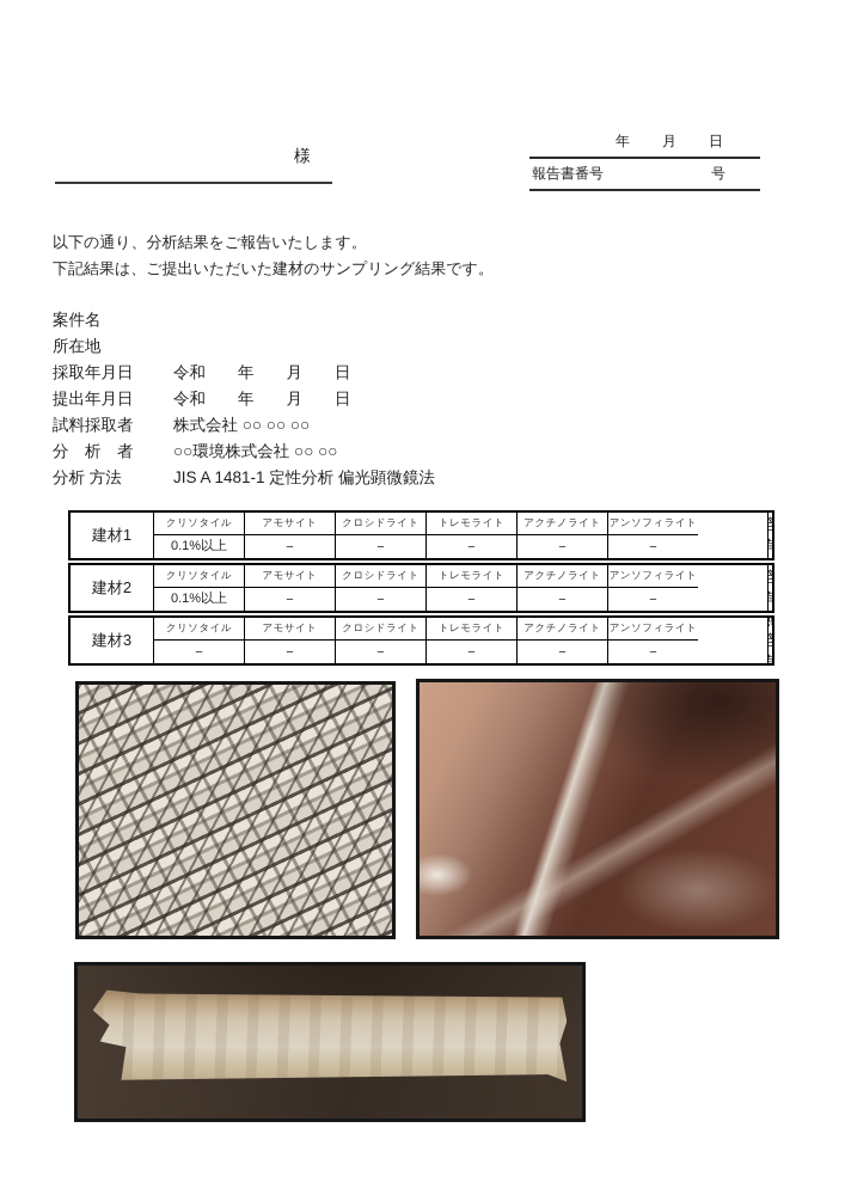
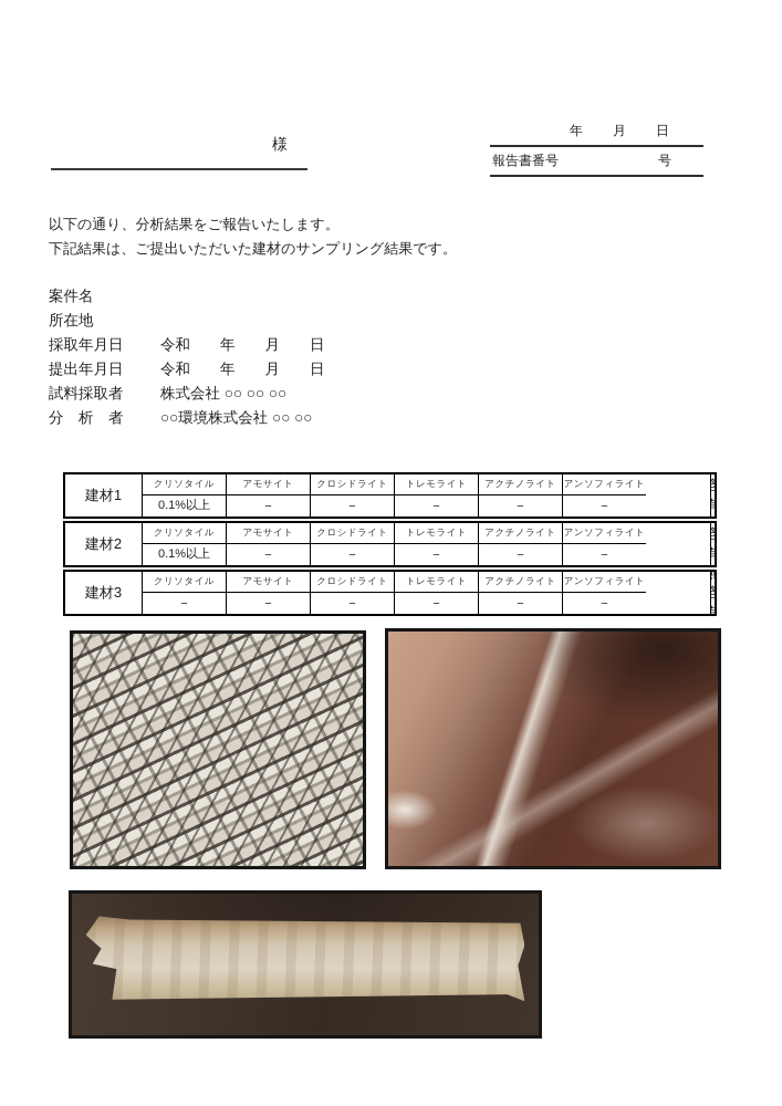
  様
  年 月 日
  報告書番号
  号
  以下の通り、分析結果をご報告いたします。
  下記結果は、ご提出いただいた建材のサンプリング結果です。
  案件名
  所在地
  採取年月日
  令和 年 月 日
  提出年月日
  令和 年 月 日
  試料採取者
  株式会社 ○○ ○○ ○○
  分 析 者
  ○○環境株式会社 ○○ ○○
- 分析 方法
- JIS A 1481-1 定性分析 偏光顕微鏡法
  建材1
  クリソタイル
  アモサイト
  クロシドライト
  トレモライト
  アクチノライト
  アンソフィライト
  含有
  0.1%以上
  −
  −
  −
  −
  −
  建材2
  クリソタイル
  アモサイト
  クロシドライト
  トレモライト
  アクチノライト
  アンソフィライト
  含有
  0.1%以上
  −
  −
  −
  −
  −
  建材3
  クリソタイル
  アモサイト
  クロシドライト
  トレモライト
  アクチノライト
  アンソフィライト
  無含有
  −
  −
  −
  −
  −
  −
